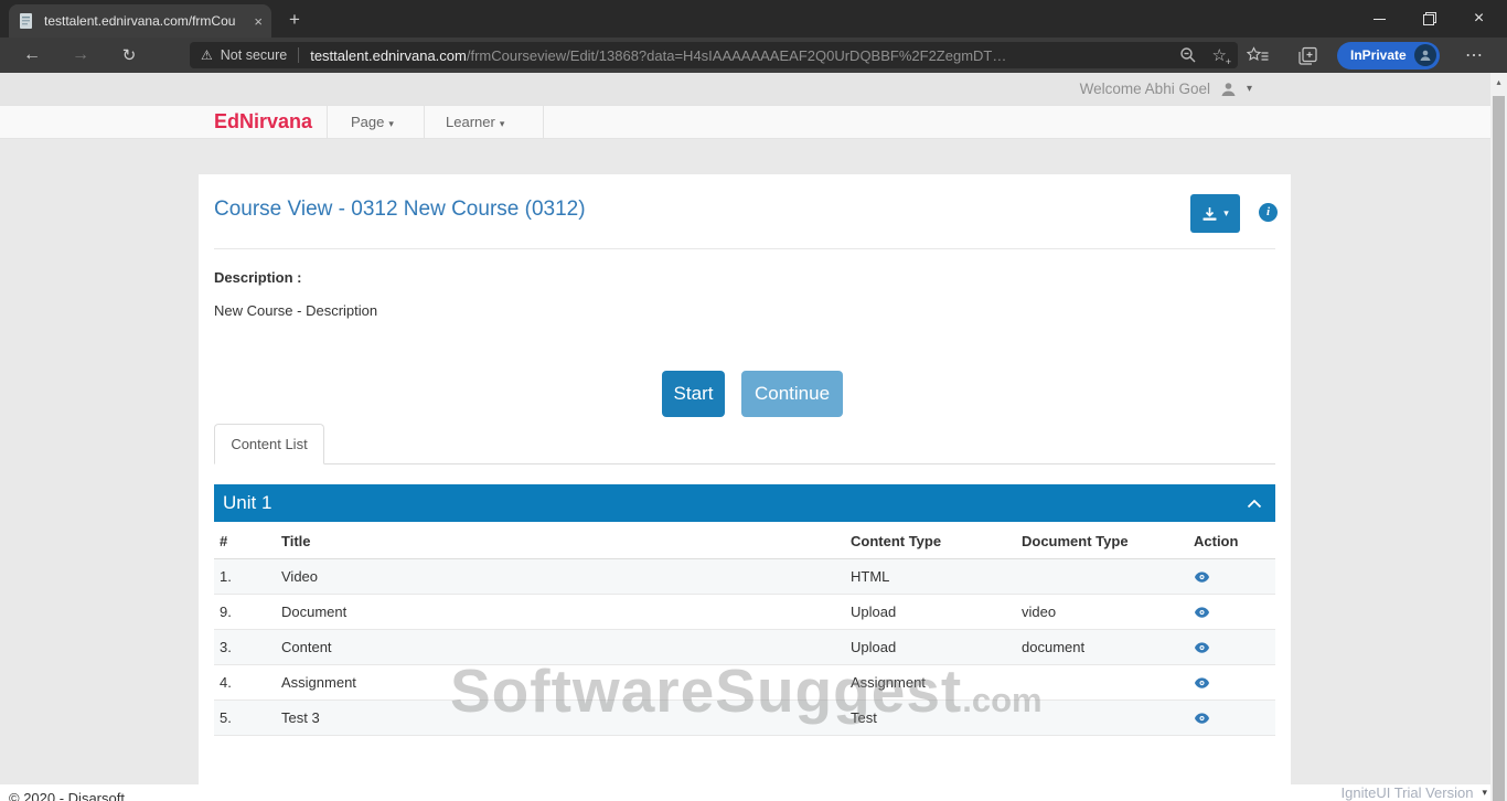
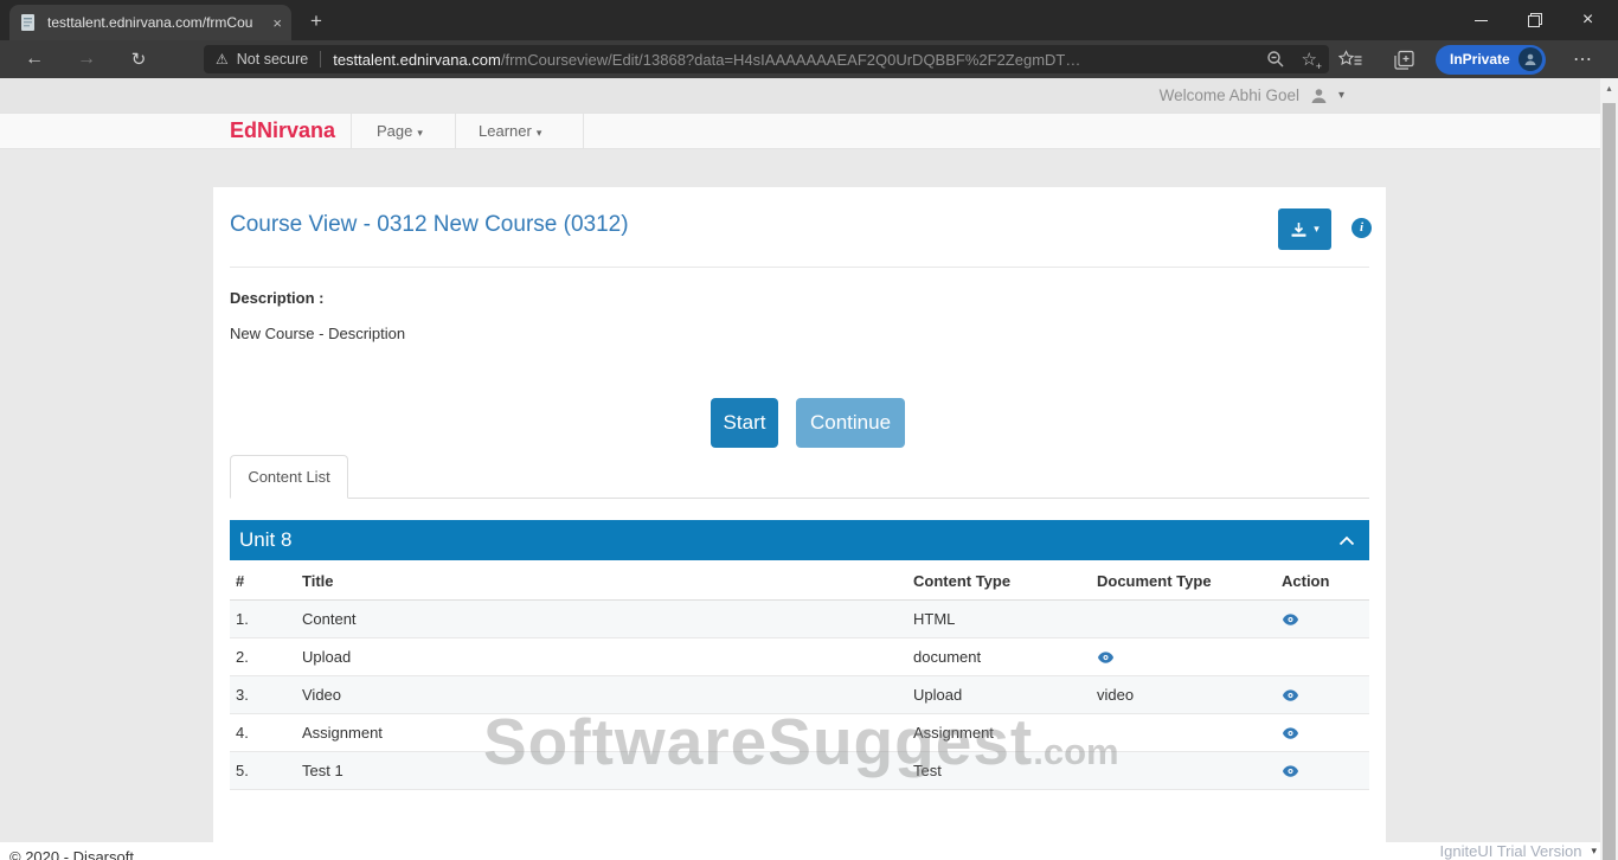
  testtalent.ednirvana.com/frmCou
  ×
  +
  ×
  ←
  →
  ↻
  ⚠
  Not secure
  testtalent.ednirvana.com/frmCourseview/Edit/13868?data=H4sIAAAAAAAEAF2Q0UrDQBBF%2F2ZegmDT…
  ☆
  +
  InPrivate
  ⋯
  Welcome Abhi Goel
  ▾
  EdNirvana
  Page ▾
  Learner ▾
  Course View - 0312 New Course (0312)
  ▾
  i
  Description :
  New Course - Description
  Start
  Continue
  Content List
- Unit 1
+ Unit 8
  #
  Title
  Content Type
  Document Type
  Action
  1.
- Video
+ Content
  HTML
- 9.
+ 2.
- Document
  Upload
- video
+ document
  3.
- Content
+ Video
  Upload
- document
+ video
  4.
  Assignment
  Assignment
  5.
- Test 3
+ Test 1
  Test
  SoftwareSuggest
  .com
  © 2020 - Disarsoft
  IgniteUI Trial Version
  ▾
  ▴
